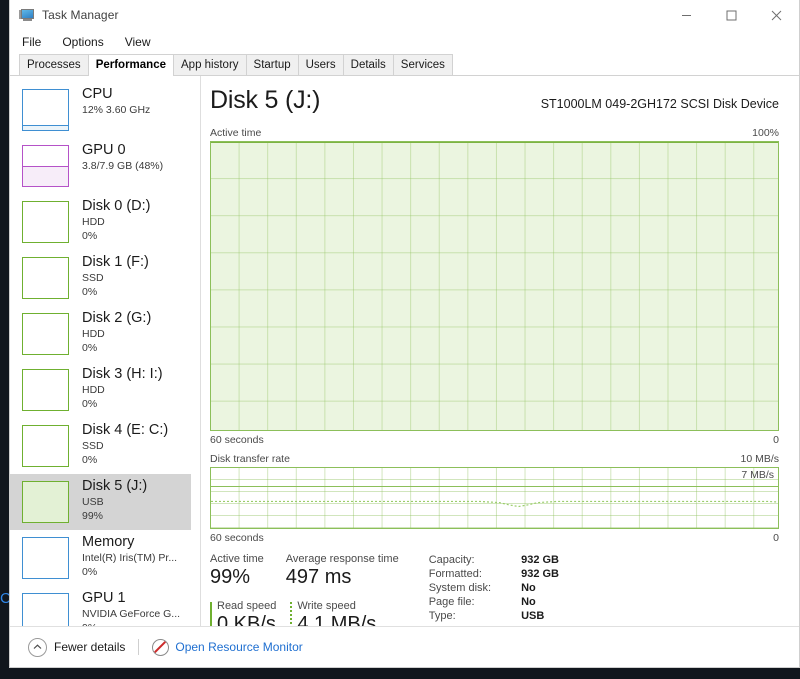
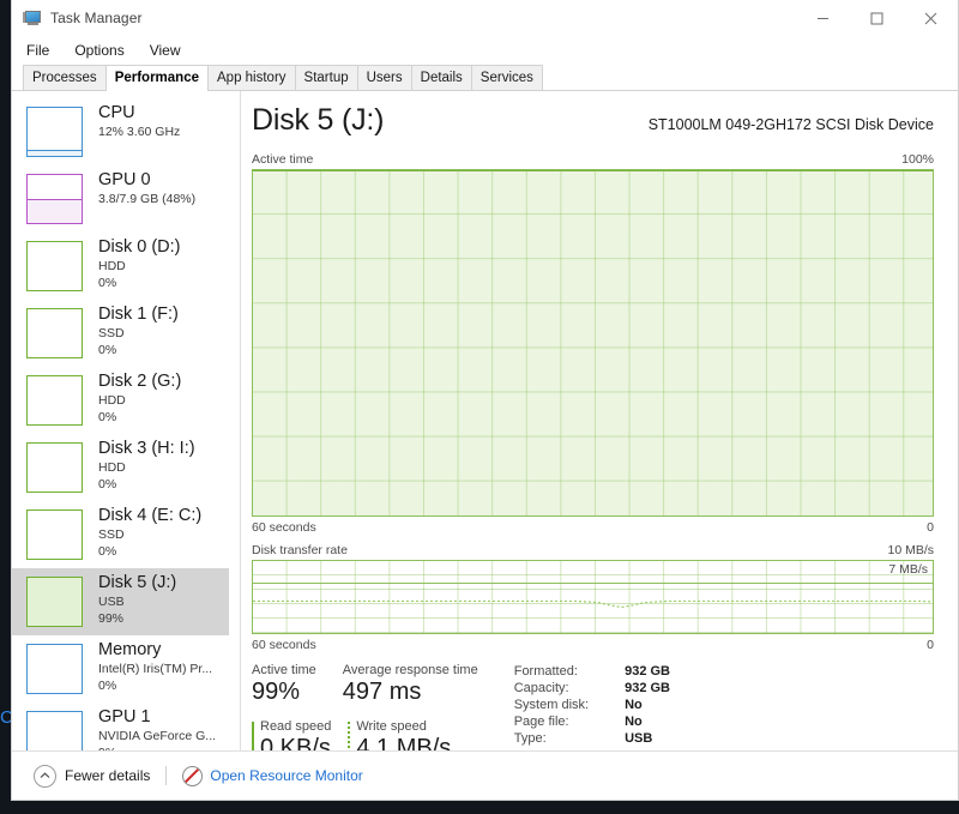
  C
  Task Manager
  File
  Options
  View
  Processes
  Performance
  App history
  Startup
  Users
  Details
  Services
  CPU
  12% 3.60 GHz
  GPU 0
  3.8/7.9 GB (48%)
  Disk 0 (D:)
  HDD
  0%
  Disk 1 (F:)
  SSD
  0%
  Disk 2 (G:)
  HDD
  0%
  Disk 3 (H: I:)
  HDD
  0%
  Disk 4 (E: C:)
  SSD
  0%
  Disk 5 (J:)
  USB
  99%
  Memory
  Intel(R) Iris(TM) Pr...
  0%
  GPU 1
  NVIDIA GeForce G...
  Disk 5 (J:)
  ST1000LM 049-2GH172 SCSI Disk Device
  Active time
  100%
  60 seconds
  0
  Disk transfer rate
  10 MB/s
  7 MB/s
  60 seconds
  0
  Active time
  99%
  Average response time
  497 ms
  Read speed
  0 KB/s
  Write speed
  4.1 MB/s
- Capacity:
+ Formatted:
  932 GB
- Formatted:
+ Capacity:
  932 GB
  System disk:
  No
  Page file:
  No
  Type:
  USB
  Fewer details
  Open Resource Monitor
